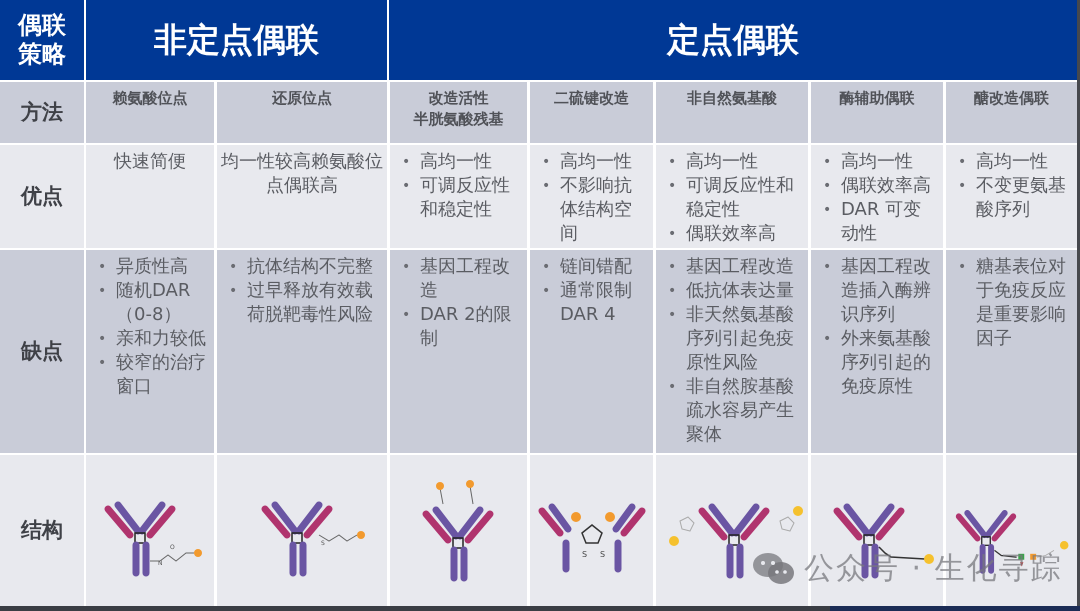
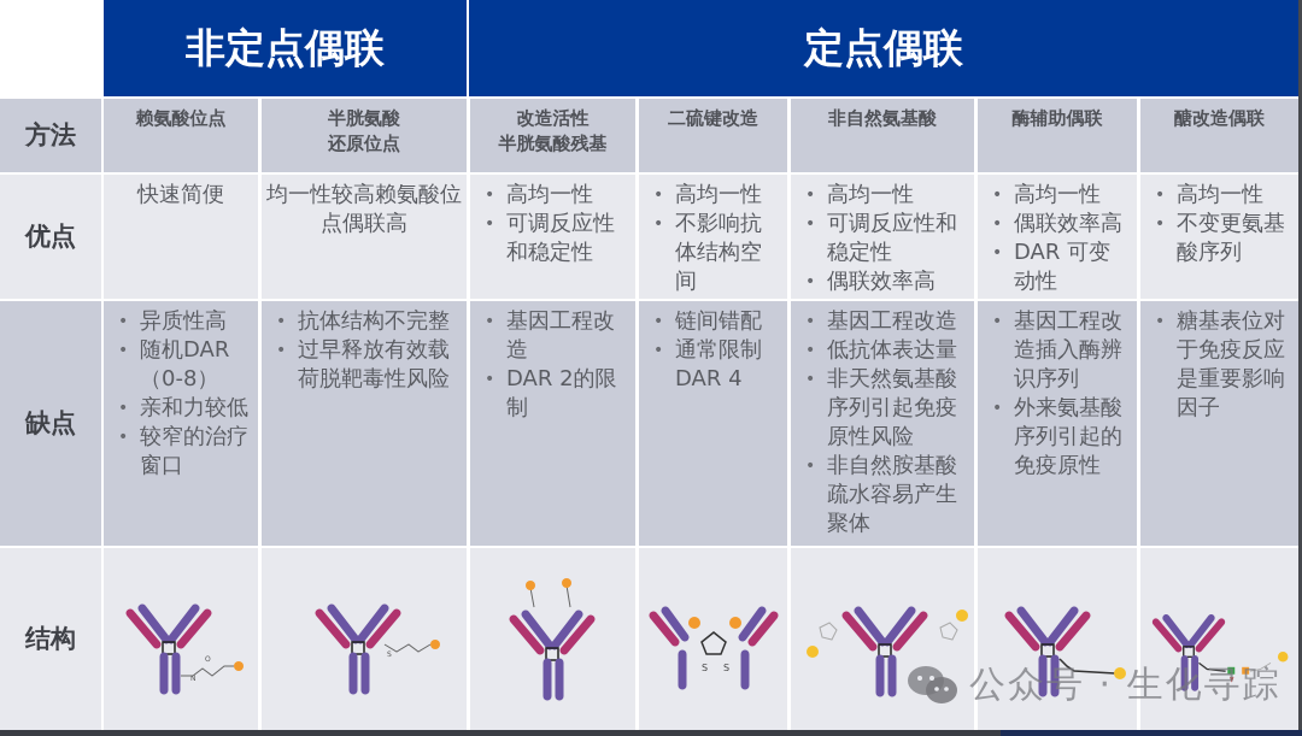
- 偶联
- 策略
  非定点偶联
  定点偶联
  方法
  优点
  缺点
  结构
  赖氨酸位点
  快速简便
  异质性高
  随机DAR
  （0-8）
  亲和力较低
  较窄的治疗窗口
+ 半胱氨酸
  还原位点
  均一性较高赖氨酸位点偶联高
  抗体结构不完整
  过早释放有效载荷脱靶毒性风险
  改造活性
  半胱氨酸残基
  高均一性
  可调反应性和稳定性
  基因工程改造
  DAR 2的限制
  二硫键改造
  高均一性
  不影响抗体结构空间
  链间错配
  通常限制DAR 4
  非自然氨基酸
  高均一性
  可调反应性和稳定性
  偶联效率高
  基因工程改造
  低抗体表达量
  非天然氨基酸序列引起免疫原性风险
  非自然胺基酸疏水容易产生聚体
  酶辅助偶联
  高均一性
  偶联效率高
  DAR 可变动性
  基因工程改造插入酶辨识序列
  外来氨基酸序列引起的免疫原性
  醣改造偶联
  高均一性
  不变更氨基酸序列
  糖基表位对于免疫反应是重要影响因子
  S
  S
  公众号 · 生化寻踪
